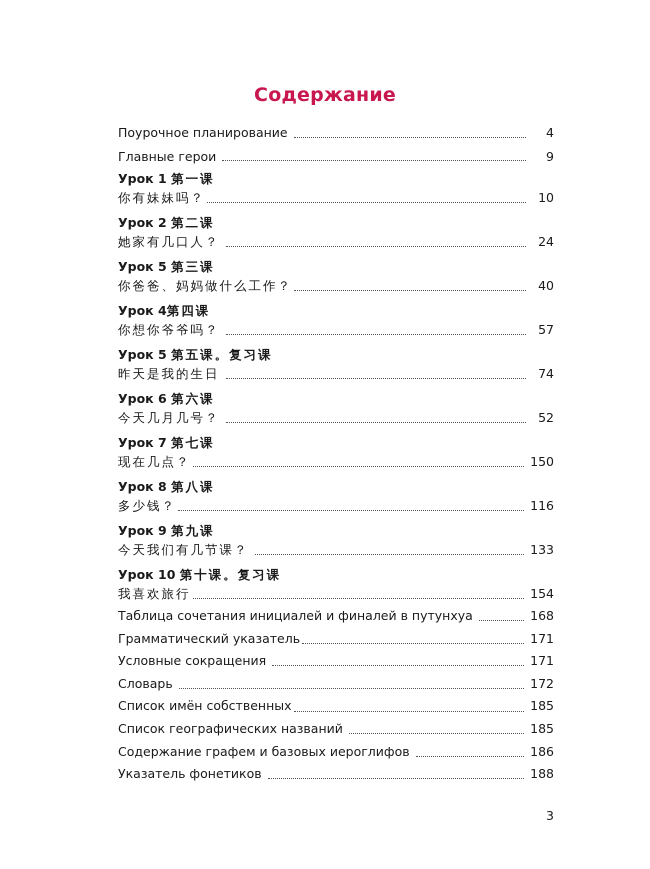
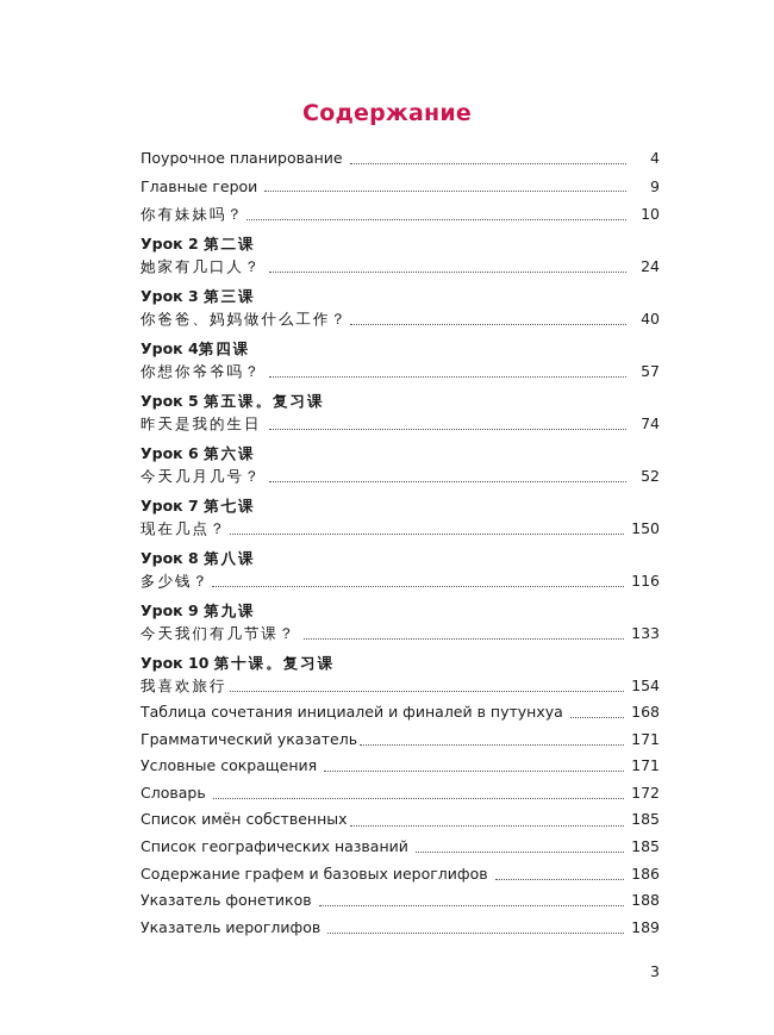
  Содержание
  Поурочное планирование
  4
  Главные герои
  9
- Урок 1 第一课
  你有妹妹吗？
  10
  Урок 2 第二课
  她家有几口人？
  24
- Урок 5 第三课
+ Урок 3 第三课
  你爸爸、妈妈做什么工作？
  40
  Урок 4第四课
  你想你爷爷吗？
  57
  Урок 5 第五课。复习课
  昨天是我的生日
  74
  Урок 6 第六课
  今天几月几号？
  52
  Урок 7 第七课
  现在几点？
  150
  Урок 8 第八课
  多少钱？
  116
  Урок 9 第九课
  今天我们有几节课？
  133
  Урок 10 第十课。复习课
  我喜欢旅行
  154
  Таблица сочетания инициалей и финалей в путунхуа
  168
  Грамматический указатель
  171
  Условные сокращения
  171
  Словарь
  172
  Список имён собственных
  185
  Список географических названий
  185
  Содержание графем и базовых иероглифов
  186
  Указатель фонетиков
  188
+ Указатель иероглифов
+ 189
  3
